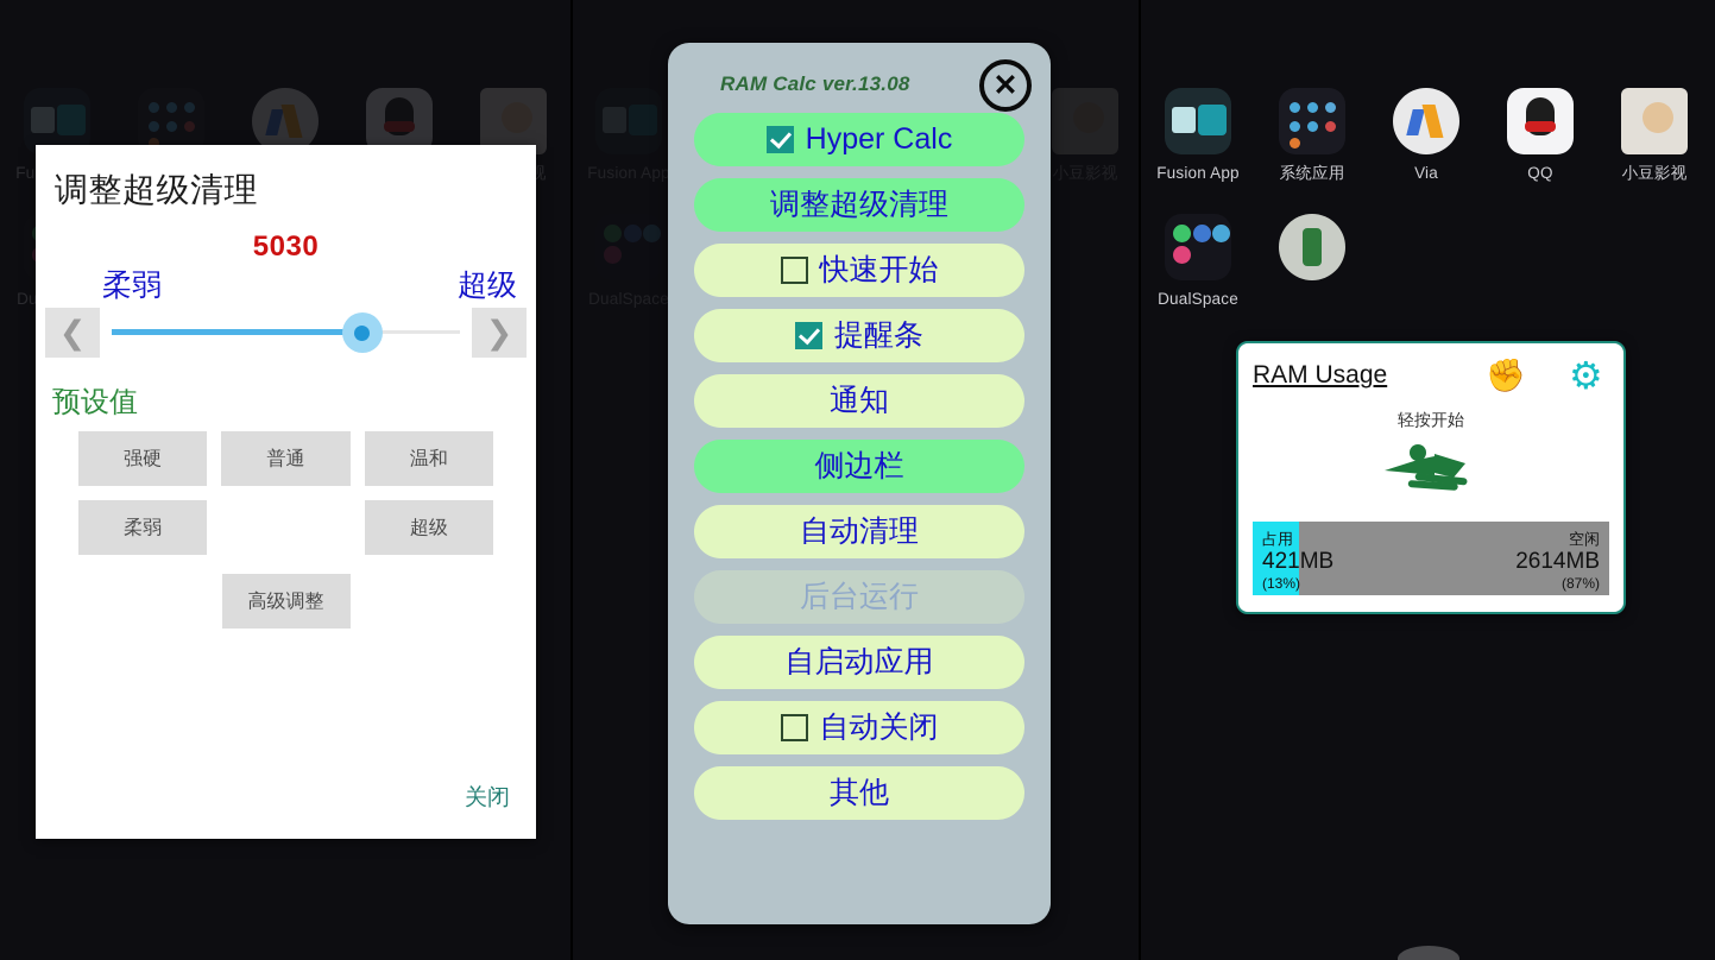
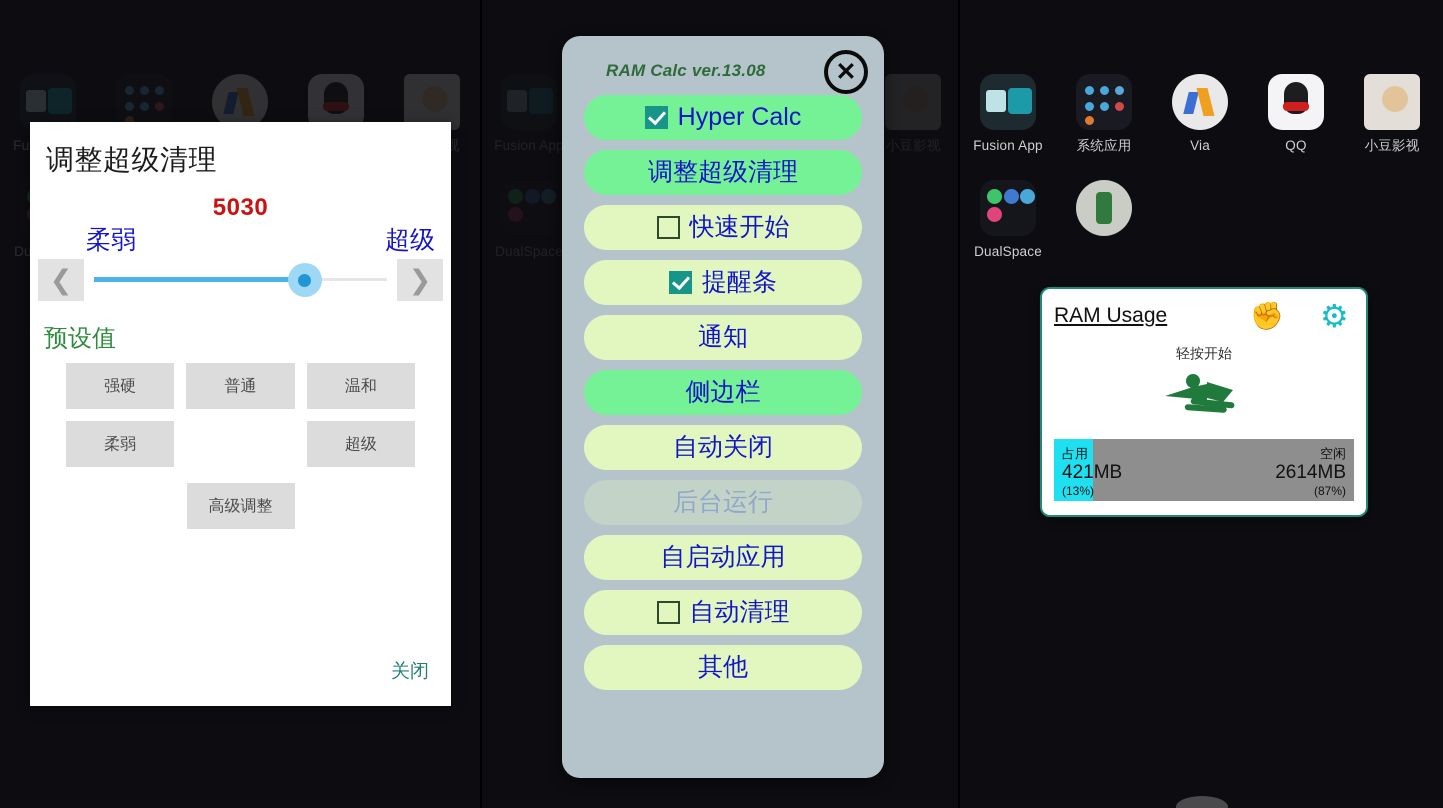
  Fusion App
  小豆影视
  DualSpace
  Fusion App
  系统应用
  Via
  QQ
  小豆影视
  DualSpace
  调整超级清理
  5030
  柔弱
  超级
  ❮
  ❯
  预设值
  强硬
  普通
  温和
  柔弱
  超级
  高级调整
  关闭
  RAM Calc ver.13.08
  ✕
  Hyper Calc
  调整超级清理
  快速开始
  提醒条
  通知
  侧边栏
- 自动清理
+ 自动关闭
  后台运行
  自启动应用
- 自动关闭
+ 自动清理
  其他
  RAM Usage
  ✊
  ⚙
  轻按开始
  占用
  421MB
  (13%)
  空闲
  2614MB
  (87%)
